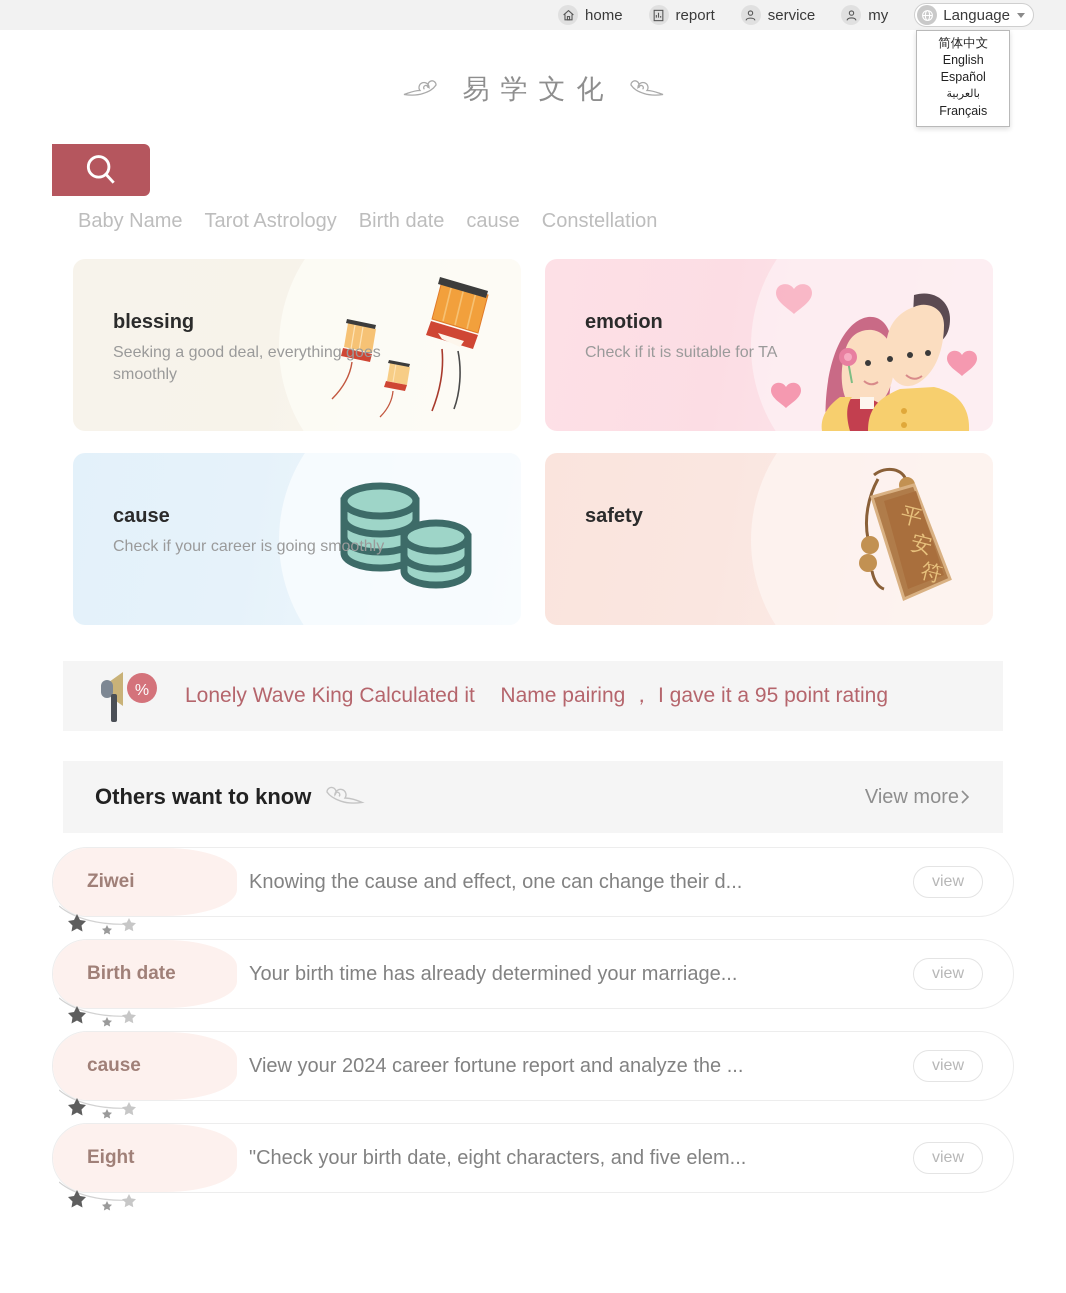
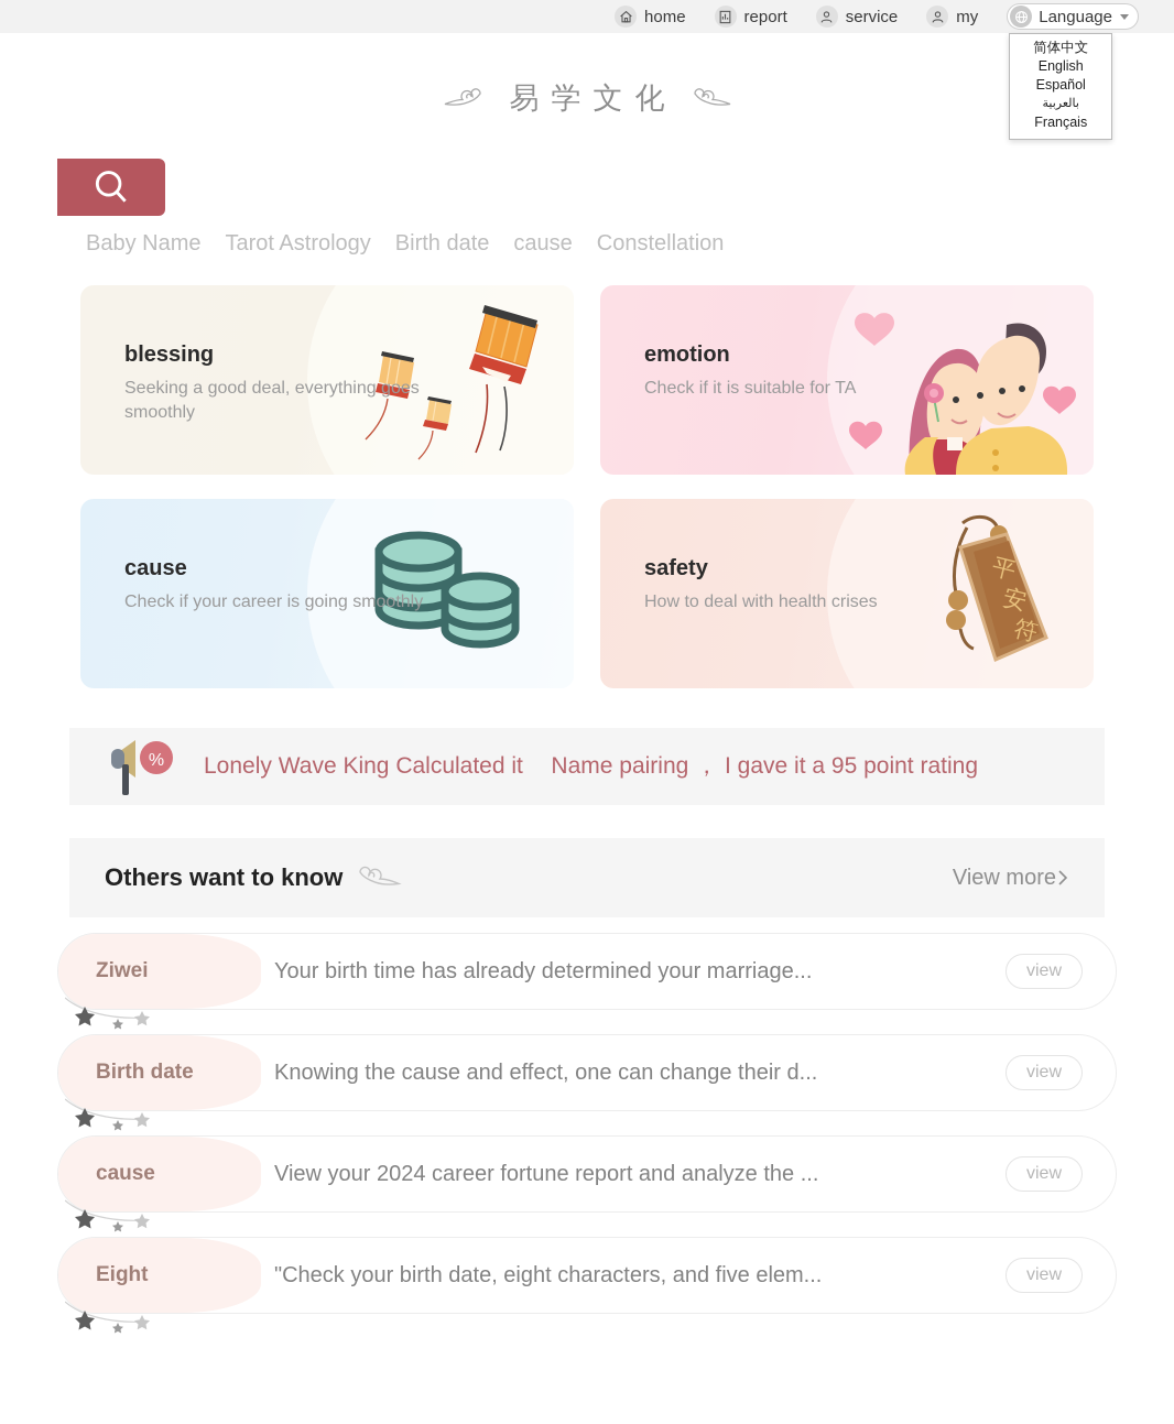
  home
  report
  service
  my
  Language
  简体中文
  English
  Español
  بالعربية
  Français
  易学文化
  Baby Name
  Tarot Astrology
  Birth date
  cause
  Constellation
  blessing
  Seeking a good deal, everything goes smoothly
  emotion
  Check if it is suitable for TA
  cause
  Check if your career is going smoothly
  safety
+ How to deal with health crises
  %
  Lonely Wave King Calculated it Name pairing ， I gave it a 95 point rating
  Others want to know
  View more
  Ziwei
- Knowing the cause and effect, one can change their d...
+ Your birth time has already determined your marriage...
  view
  Birth date
- Your birth time has already determined your marriage...
+ Knowing the cause and effect, one can change their d...
  view
  cause
  View your 2024 career fortune report and analyze the ...
  view
  Eight
  "Check your birth date, eight characters, and five elem...
  view
